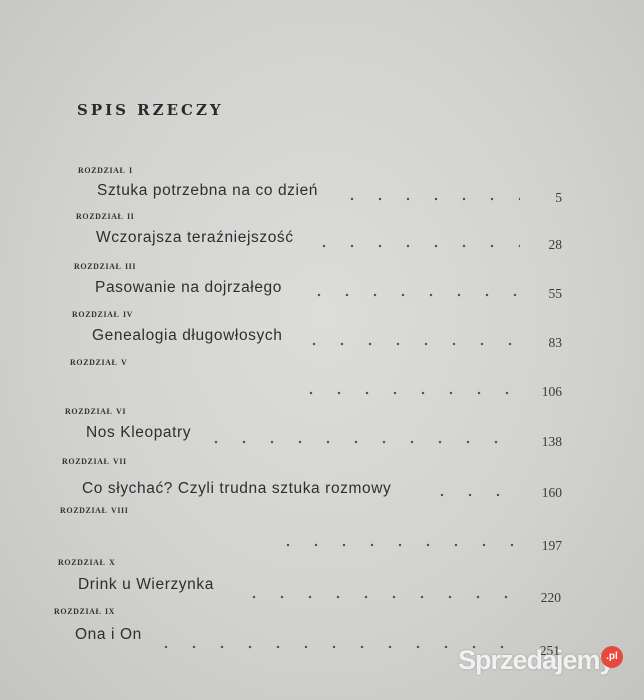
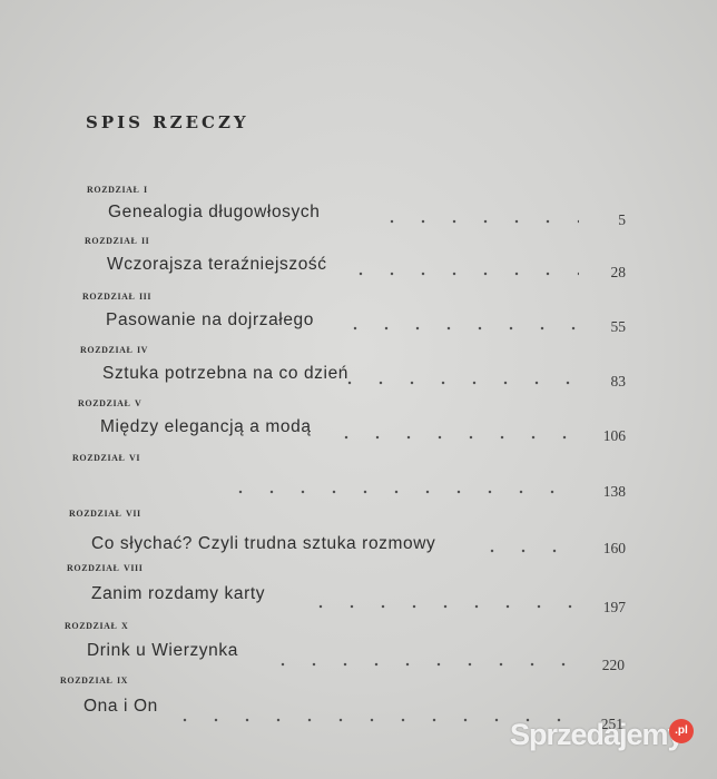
  SPIS RZECZY
  rozdział i
- Sztuka potrzebna na co dzień
+ Genealogia długowłosych
  5
  rozdział ii
  Wczorajsza teraźniejszość
  28
  rozdział iii
  Pasowanie na dojrzałego
  55
  rozdział iv
- Genealogia długowłosych
+ Sztuka potrzebna na co dzień
  83
  rozdział v
+ Między elegancją a modą
  106
  rozdział vi
- Nos Kleopatry
  138
  rozdział vii
  Co słychać? Czyli trudna sztuka rozmowy
  160
  rozdział viii
+ Zanim rozdamy karty
  197
  rozdział x
  Drink u Wierzynka
  220
  rozdział ix
  Ona i On
  251
  Sprzedajem
  .pl
